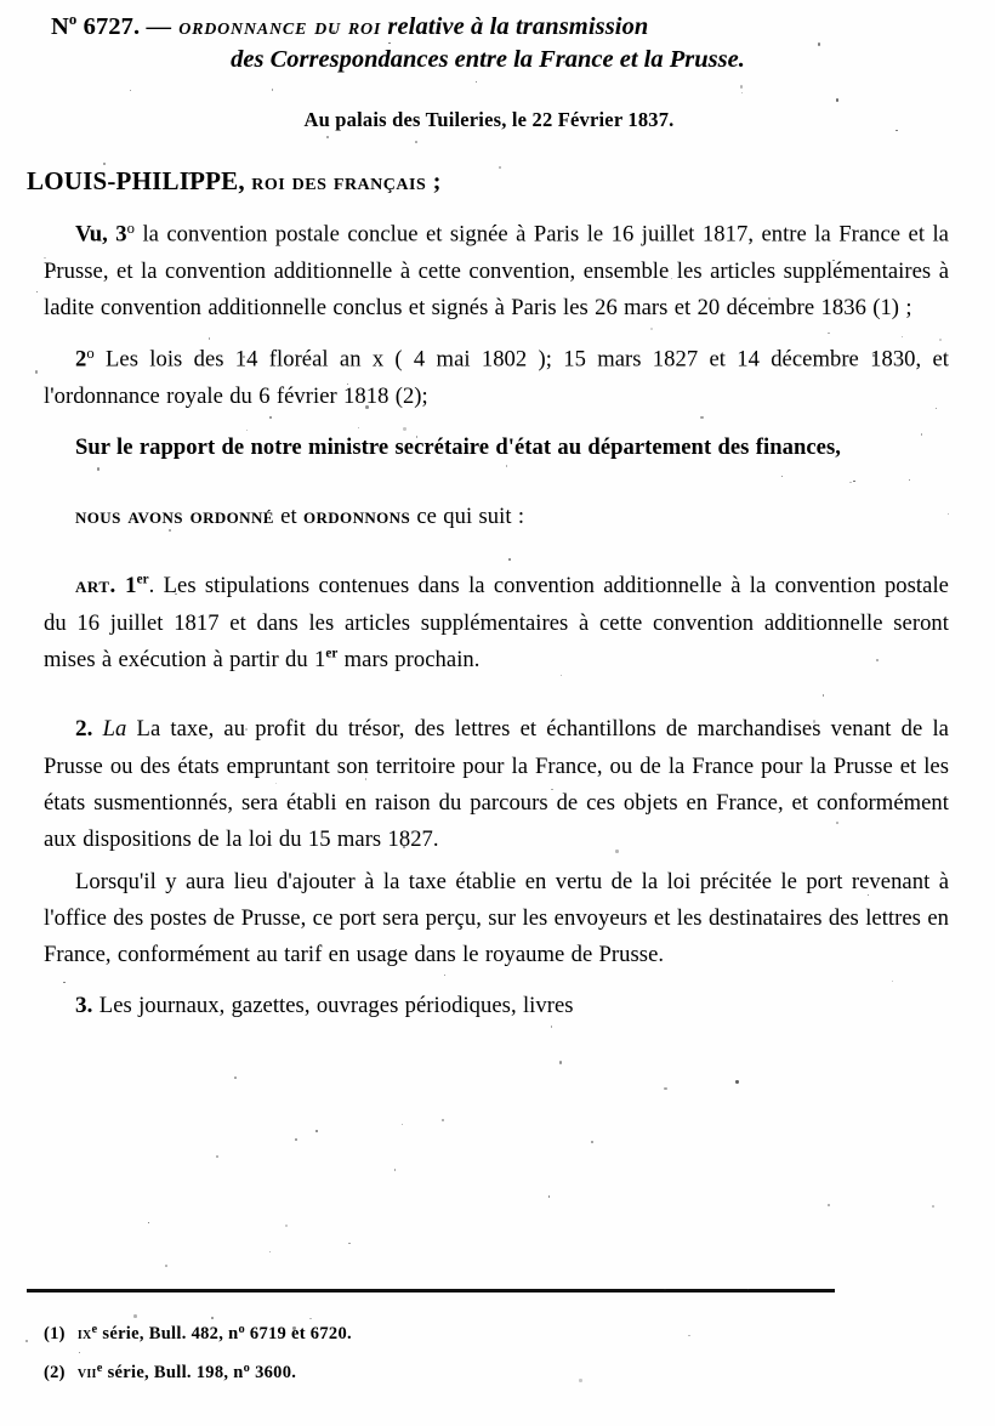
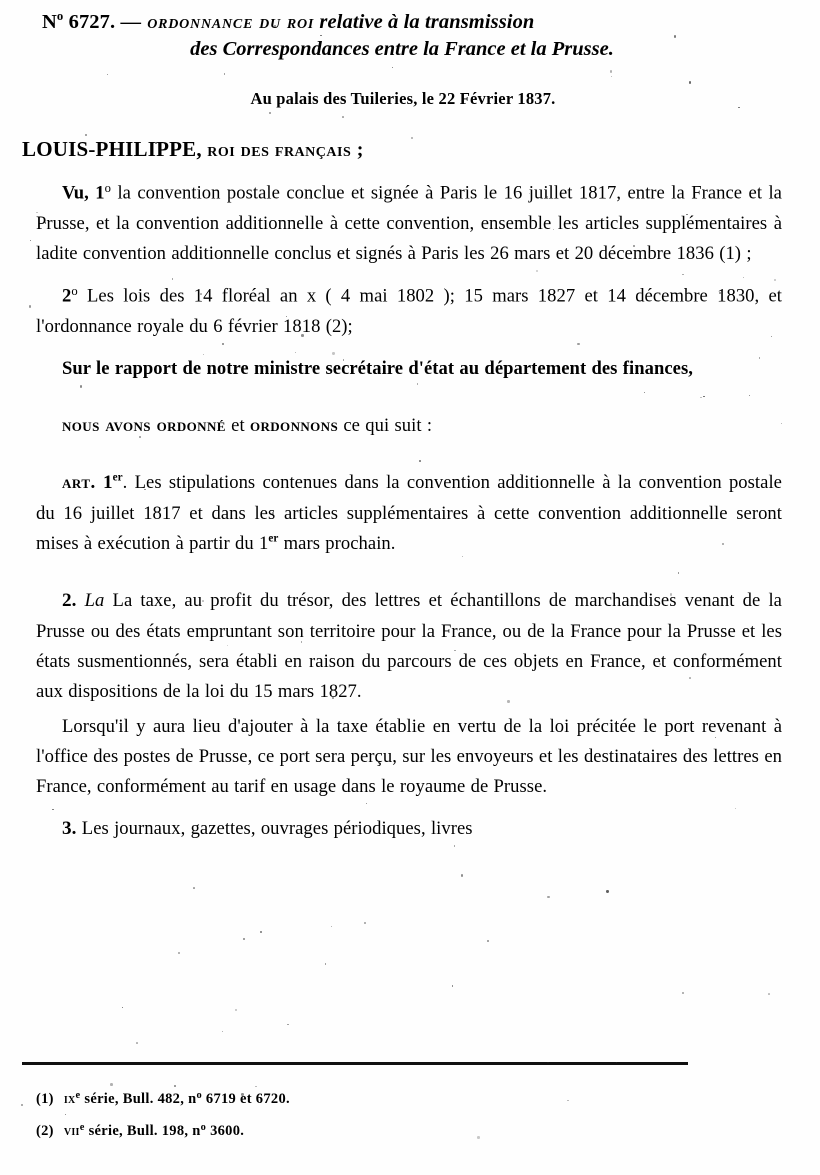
  No 6727. — ordonnance du roi relative à la transmission
  des Correspondances entre la France et la Prusse.
  Au palais des Tuileries, le 22 Février 1837.
  LOUIS-PHILIPPE, roi des français ;
- Vu, 3o la convention postale conclue et signée à Paris le 16 juillet 1817, entre la France et la Prusse, et la convention additionnelle à cette convention, ensemble les articles supplémentaires à ladite convention additionnelle conclus et signés à Paris les 26 mars et 20 décembre 1836 (1) ;
+ Vu, 1o la convention postale conclue et signée à Paris le 16 juillet 1817, entre la France et la Prusse, et la convention additionnelle à cette convention, ensemble les articles supplémentaires à ladite convention additionnelle conclus et signés à Paris les 26 mars et 20 décembre 1836 (1) ;
  2o Les lois des 14 floréal an x ( 4 mai 1802 ); 15 mars 1827 et 14 décembre 1830, et l'ordonnance royale du 6 février 1818 (2);
  Sur le rapport de notre ministre secrétaire d'état au département des finances,
  nous avons ordonné et ordonnons ce qui suit :
  art. 1er. Les stipulations contenues dans la convention additionnelle à la convention postale du 16 juillet 1817 et dans les articles supplémentaires à cette convention additionnelle seront mises à exécution à partir du 1er mars prochain.
  2. La La taxe, au profit du trésor, des lettres et échantillons de marchandises venant de la Prusse ou des états empruntant son territoire pour la France, ou de la France pour la Prusse et les états susmentionnés, sera établi en raison du parcours de ces objets en France, et conformément aux dispositions de la loi du 15 mars 1827.
  Lorsqu'il y aura lieu d'ajouter à la taxe établie en vertu de la loi précitée le port revenant à l'office des postes de Prusse, ce port sera perçu, sur les envoyeurs et les destinataires des lettres en France, conformément au tarif en usage dans le royaume de Prusse.
  3. Les journaux, gazettes, ouvrages périodiques, livres
  (1) ixe série, Bull. 482, no 6719 et 6720.
  (2) viie série, Bull. 198, no 3600.
